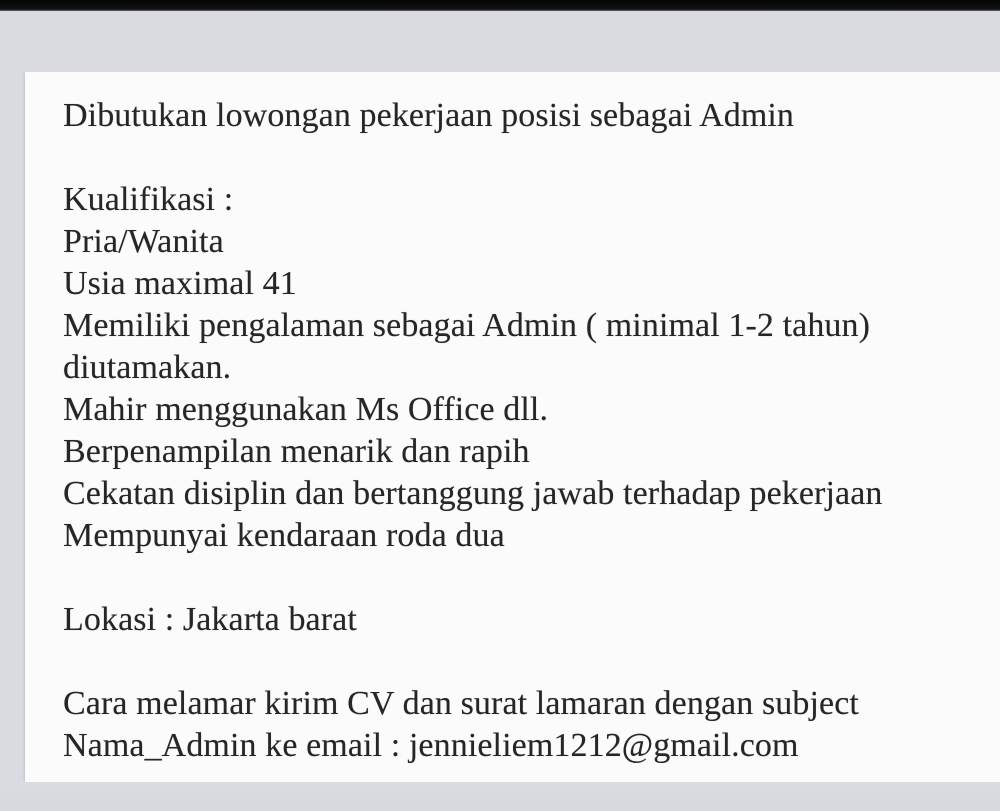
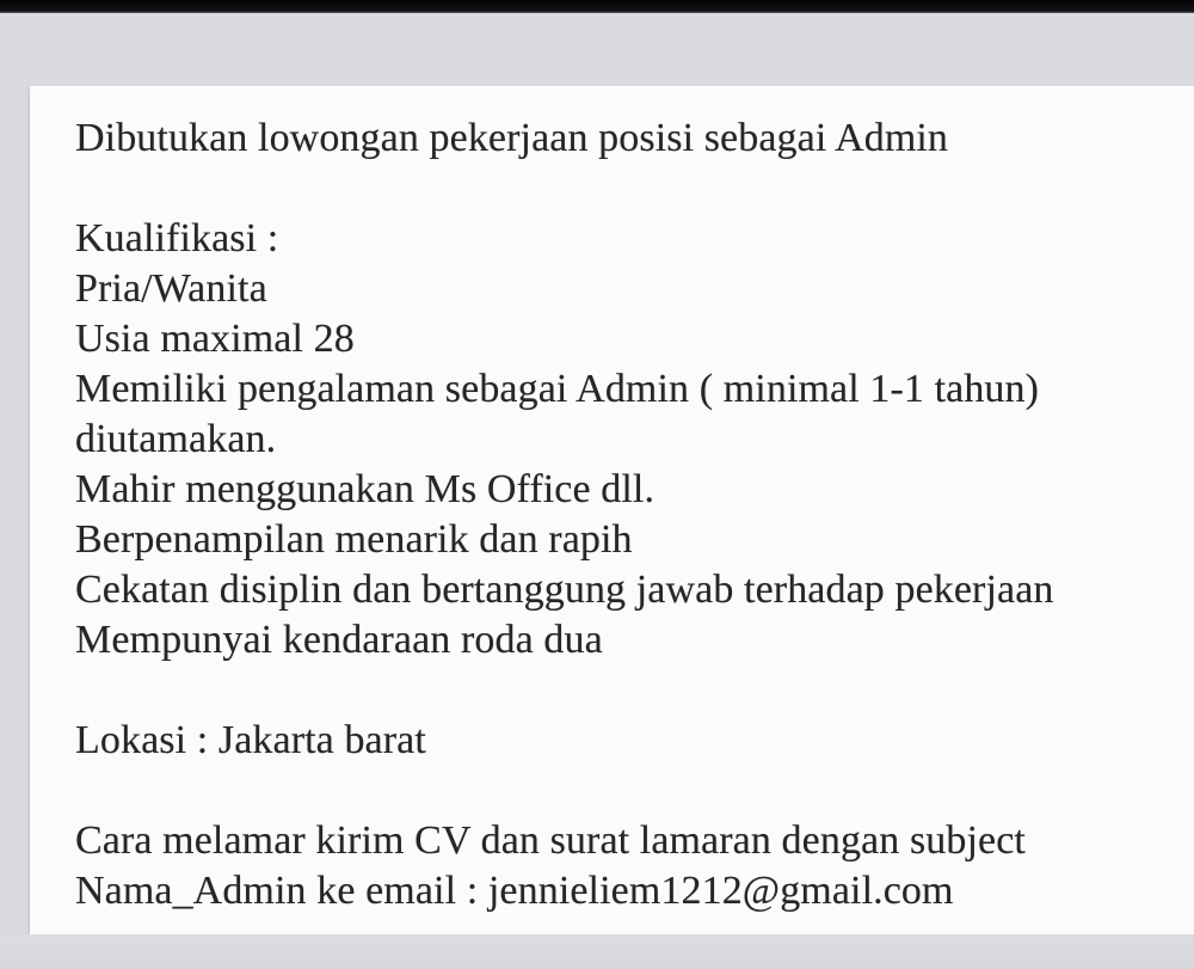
  Dibutukan lowongan pekerjaan posisi sebagai Admin
  Kualifikasi :
  Pria/Wanita
- Usia maximal 41
+ Usia maximal 28
- Memiliki pengalaman sebagai Admin ( minimal 1-2 tahun)
+ Memiliki pengalaman sebagai Admin ( minimal 1-1 tahun)
  diutamakan.
  Mahir menggunakan Ms Office dll.
  Berpenampilan menarik dan rapih
  Cekatan disiplin dan bertanggung jawab terhadap pekerjaan
  Mempunyai kendaraan roda dua
  Lokasi : Jakarta barat
  Cara melamar kirim CV dan surat lamaran dengan subject
  Nama_Admin ke email : jennieliem1212@gmail.com
